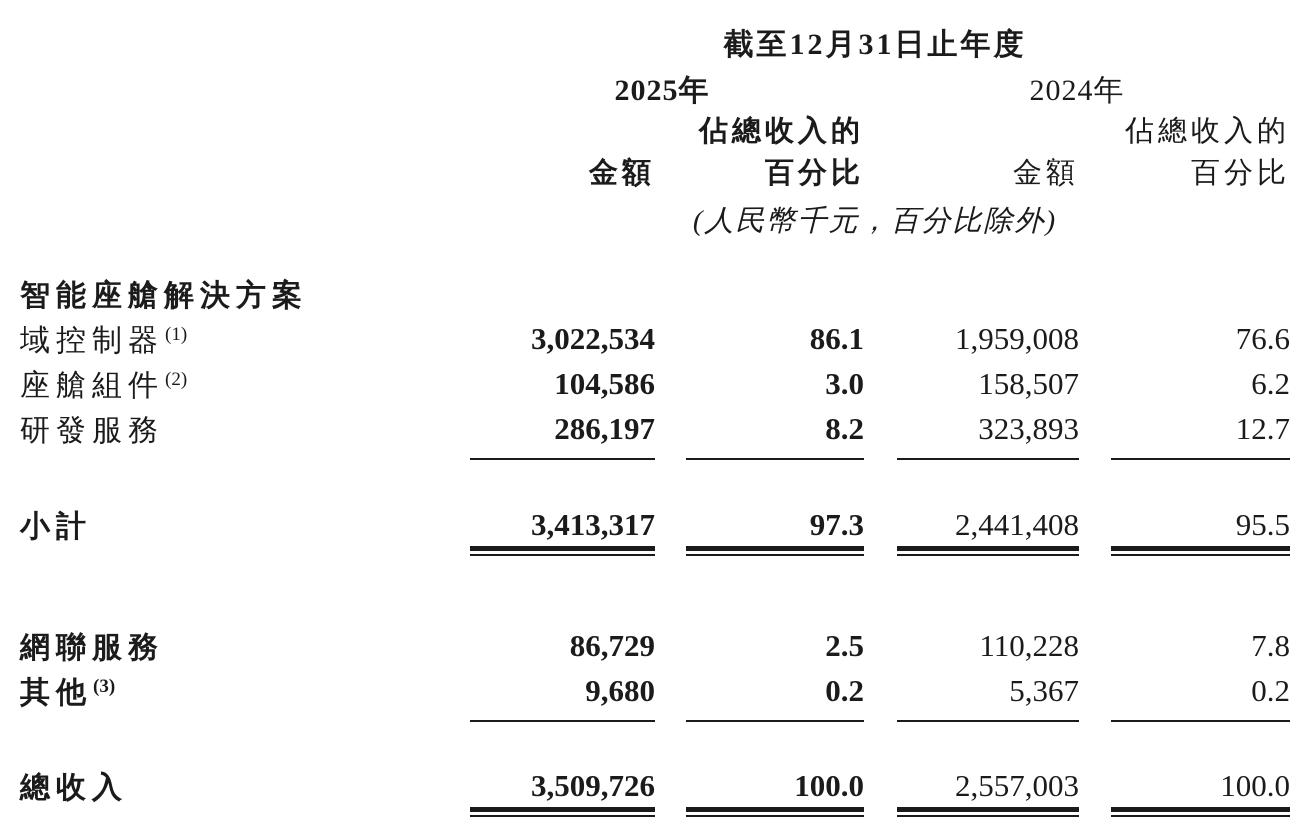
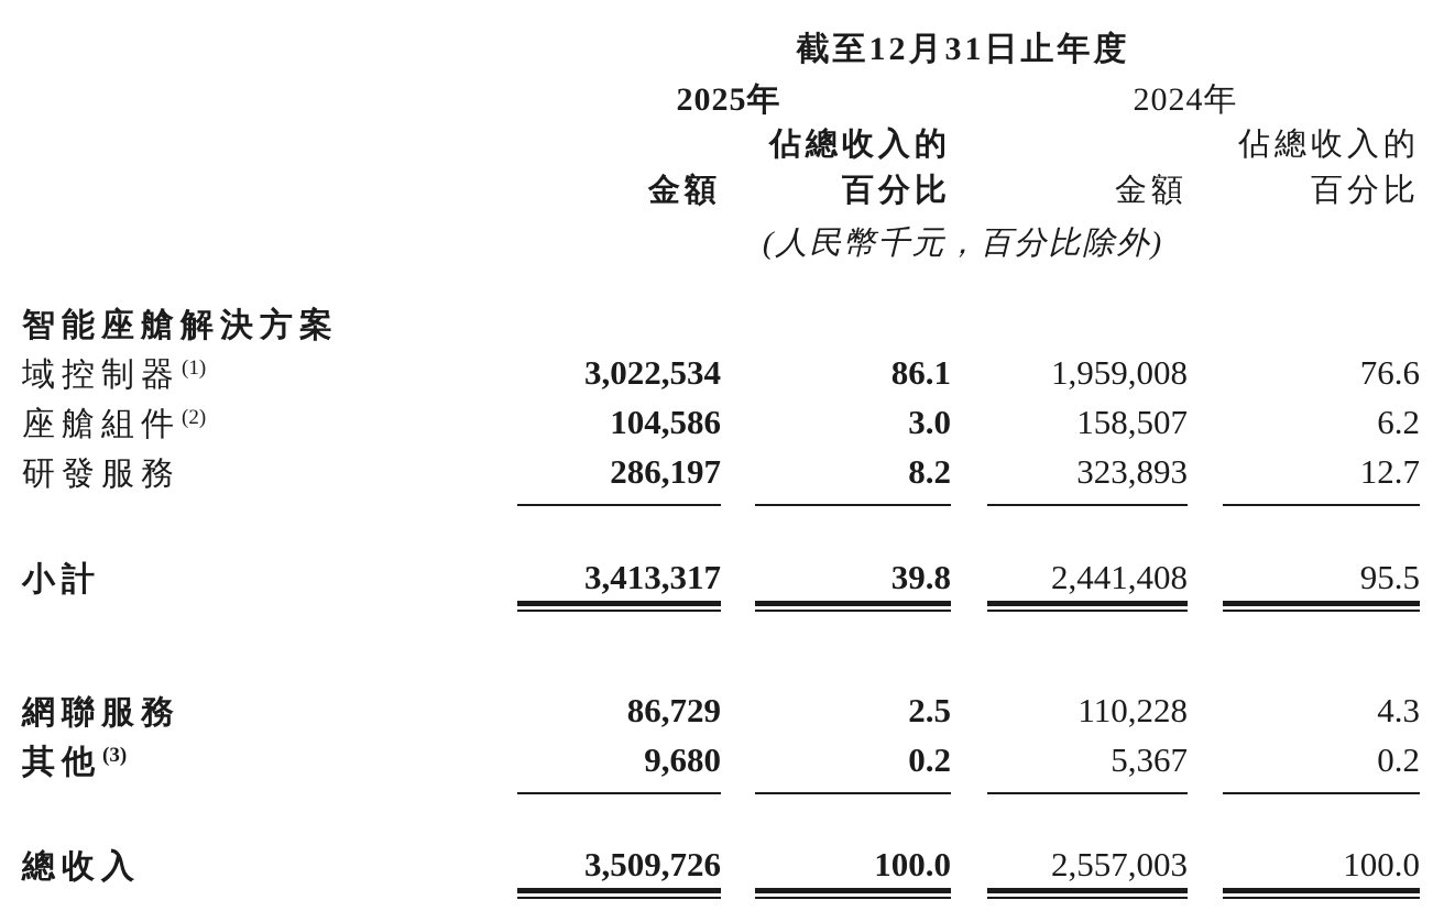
  截至12月31日止年度
  2025年
  2024年
  佔總收入的
  佔總收入的
  金額
  百分比
  金額
  百分比
  (人民幣千元，百分比除外)
  智能座艙解決方案
  域控制器
  (1)
  3,022,534
  86.1
  1,959,008
  76.6
  座艙組件
  (2)
  104,586
  3.0
  158,507
  6.2
  研發服務
  286,197
  8.2
  323,893
  12.7
  小計
  3,413,317
- 97.3
+ 39.8
  2,441,408
  95.5
  網聯服務
  86,729
  2.5
  110,228
- 7.8
+ 4.3
  其他
  (3)
  9,680
  0.2
  5,367
  0.2
  總收入
  3,509,726
  100.0
  2,557,003
  100.0
